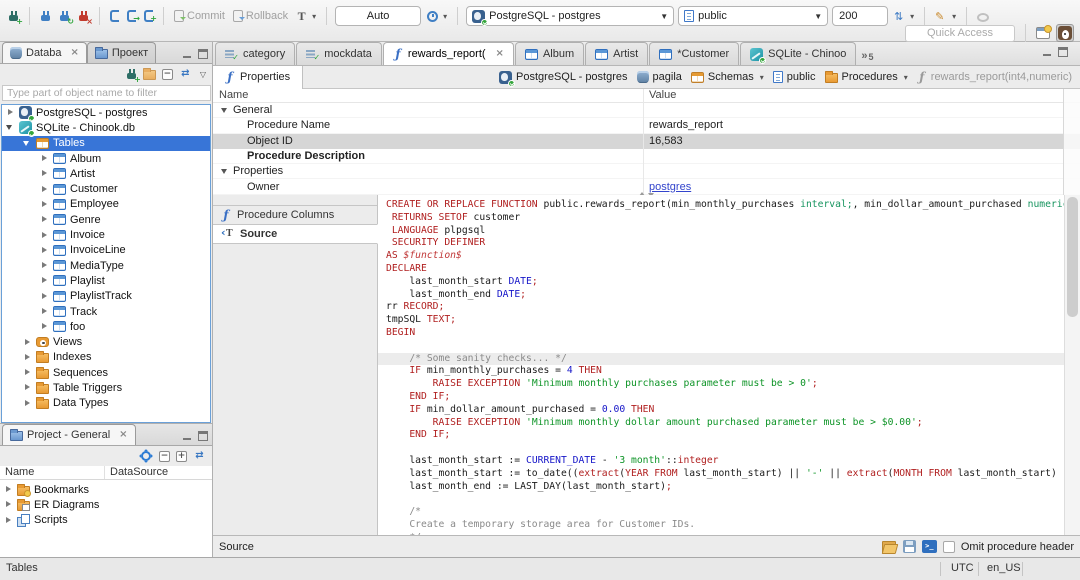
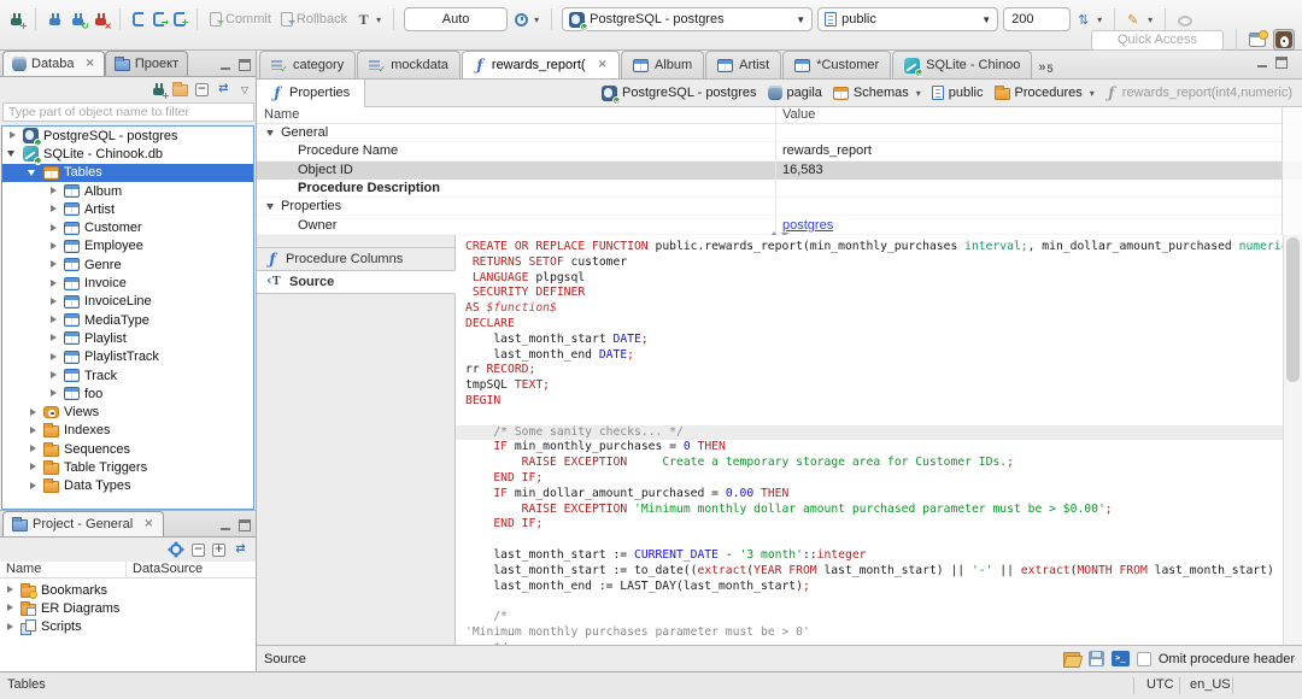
  +
  ↻
  ×
  →
  +
  Commit
  Rollback
  ▾
  Auto
  ▾
  PostgreSQL - postgres
  ▼
  public
  ▼
  200
  ▾
  ▾
  Quick Access
  Databa
  ×
  Проект
  +
  ▽
  Type part of object name to filter
  PostgreSQL - postgres
  SQLite - Chinook.db
  Tables
  Album
  Artist
  Customer
  Employee
  Genre
  Invoice
  InvoiceLine
  MediaType
  Playlist
  PlaylistTrack
  Track
  foo
  Views
  Indexes
  Sequences
  Table Triggers
  Data Types
  Project - General
  ×
  Name
  DataSource
  Bookmarks
  ER Diagrams
  Scripts
  category
  mockdata
  rewards_report(
  ×
  Album
  Artist
  *Customer
  SQLite - Chinoo
  »
  5
  Properties
  PostgreSQL - postgres
  pagila
  Schemas
  ▾
  public
  Procedures
  ▾
  rewards_report(int4,numeric)
  Name
  Value
  General
  Procedure Name
  rewards_report
  Object ID
  16,583
  Procedure Description
  Properties
  Owner
  postgres
  Procedure Columns
  Source
  CREATE OR REPLACE FUNCTION public.rewards_report(min_monthly_purchases interval;, min_dollar_amount_purchased numeri
  RETURNS SETOF customer
  LANGUAGE plpgsql
  SECURITY DEFINER
  AS $function$
  DECLARE
  last_month_start DATE;
  last_month_end DATE;
  rr RECORD;
  tmpSQL TEXT;
  BEGIN
  /* Some sanity checks... */
- IF min_monthly_purchases = 4 THEN
+ IF min_monthly_purchases = 0 THEN
- RAISE EXCEPTION 'Minimum monthly purchases parameter must be > 0';
+ RAISE EXCEPTION Create a temporary storage area for Customer IDs.;
  END IF;
  IF min_dollar_amount_purchased = 0.00 THEN
  RAISE EXCEPTION 'Minimum monthly dollar amount purchased parameter must be > $0.00';
  END IF;
  last_month_start := CURRENT_DATE - '3 month'::integer
  last_month_start := to_date((extract(YEAR FROM last_month_start) || '-' || extract(MONTH FROM last_month_start)
  last_month_end := LAST_DAY(last_month_start);
  /*
- Create a temporary storage area for Customer IDs.
+ 'Minimum monthly purchases parameter must be > 0'
  Source
  Omit procedure header
  Tables
  UTC
  en_US
